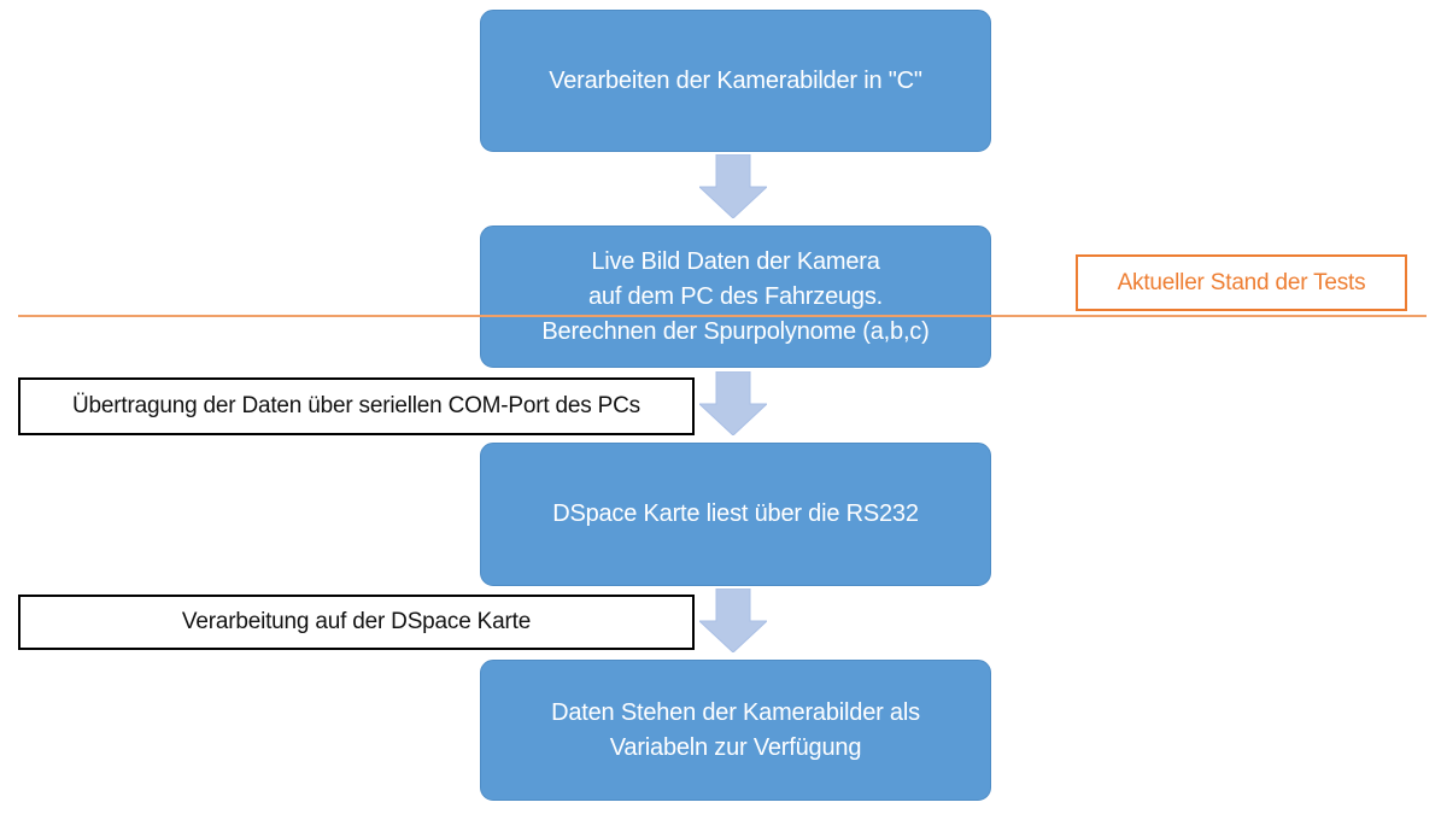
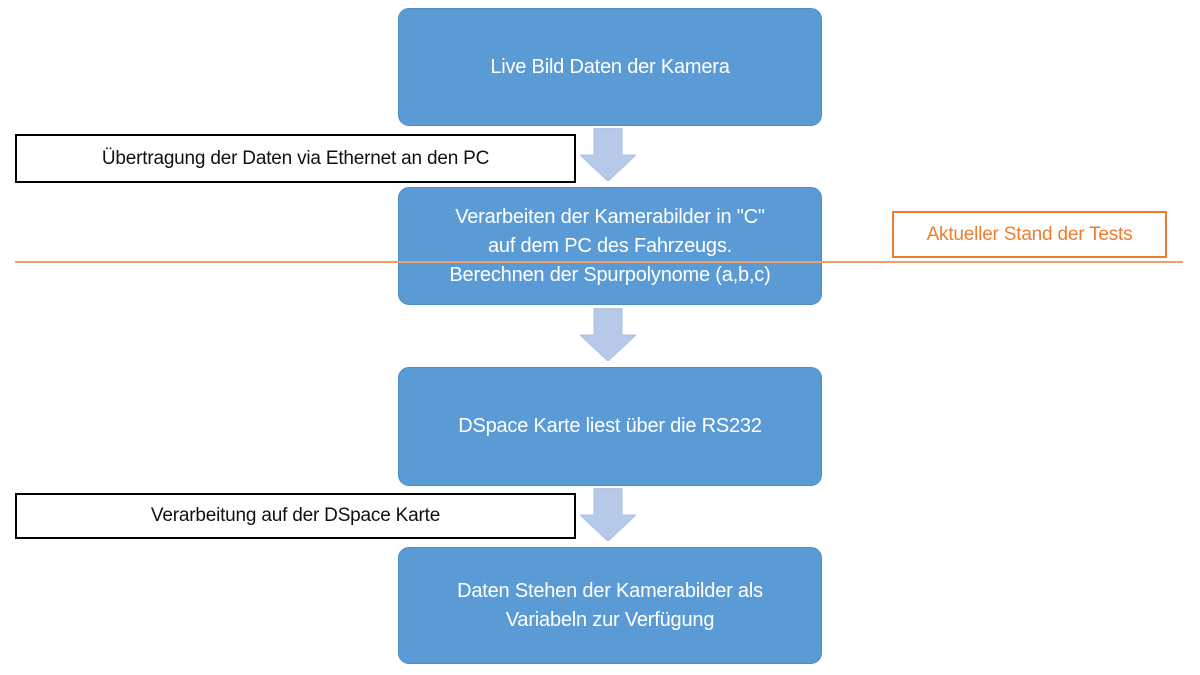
- Verarbeiten der Kamerabilder in "C"
+ Live Bild Daten der Kamera
+ Übertragung der Daten via Ethernet an den PC
- Live Bild Daten der Kamera
+ Verarbeiten der Kamerabilder in "C"
  auf dem PC des Fahrzeugs.
  Berechnen der Spurpolynome (a,b,c)
  Aktueller Stand der Tests
- Übertragung der Daten über seriellen COM-Port des PCs
  DSpace Karte liest über die RS232
  Verarbeitung auf der DSpace Karte
  Daten Stehen der Kamerabilder als
  Variabeln zur Verfügung
